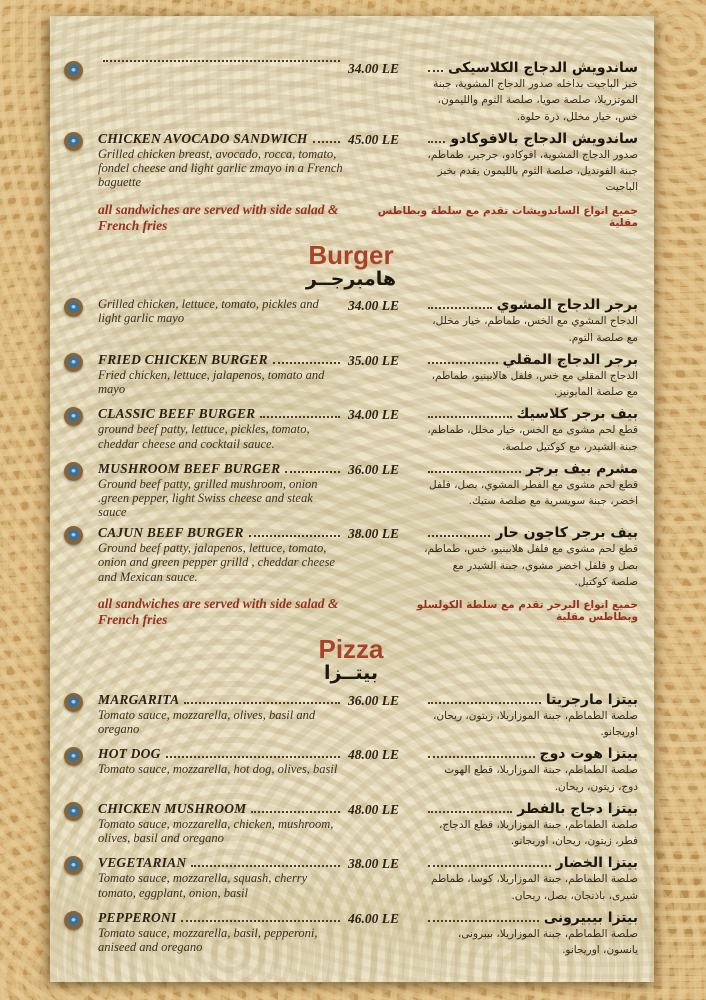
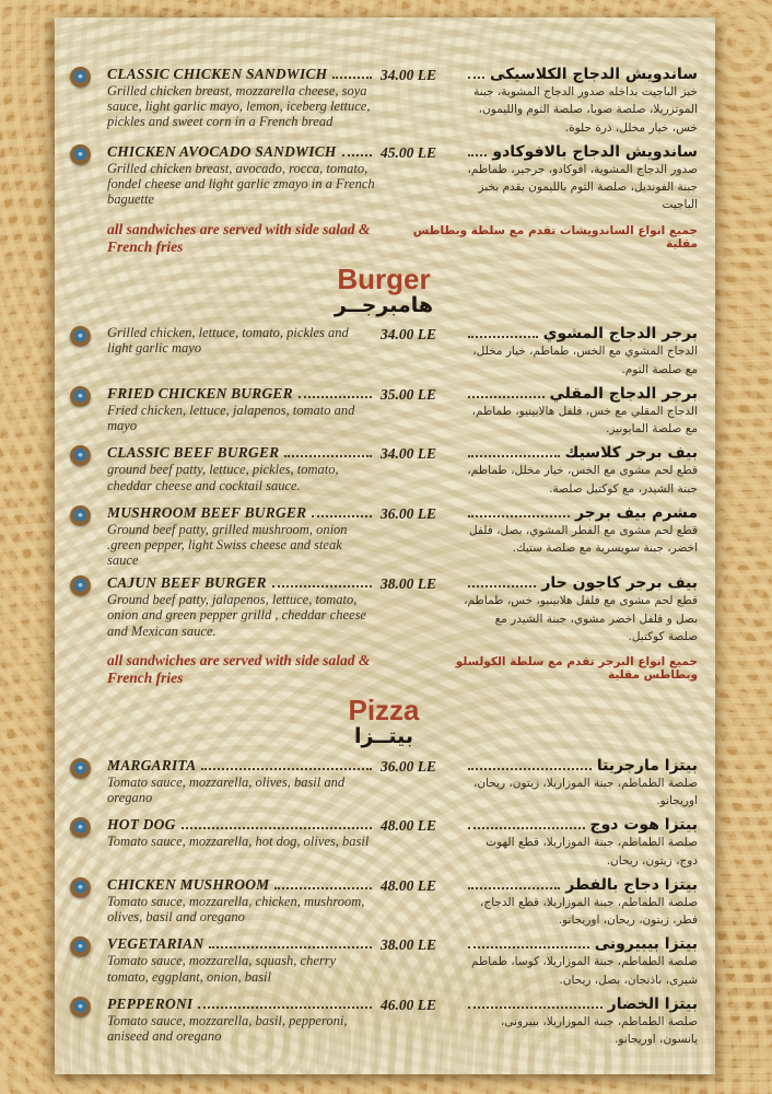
+ CLASSIC CHICKEN SANDWICH
+ Grilled chicken breast, mozzarella cheese, soya sauce, light garlic mayo, lemon, iceberg lettuce, pickles and sweet corn in a French bread
  34.00 LE
  ساندويش الدجاج الكلاسيكى
  خبز الباجيت بداخله صدور الدجاج المشوية، جبنة الموتزريلا، صلصة صويا، صلصة الثوم والليمون، خس، خيار مخلل، ذرة حلوة.
  CHICKEN AVOCADO SANDWICH
  Grilled chicken breast, avocado, rocca, tomato, fondel cheese and light garlic zmayo in a French baguette
  45.00 LE
  ساندويش الدجاج بالافوكادو
  صدور الدجاج المشوية، افوكادو، جرجير، طماطم، جبنة الفونديل، صلصة الثوم بالليمون يقدم بخبز الباجيت
  all sandwiches are served with side salad & French fries
  جميع انواع الساندويشات تقدم مع سلطة وبطاطس مقلية
  Burger
  هامبرجــر
  Grilled chicken, lettuce, tomato, pickles and light garlic mayo
  34.00 LE
  برجر الدجاج المشوي
  الدجاج المشوي مع الخس، طماطم، خيار مخلل، مع صلصة الثوم.
  FRIED CHICKEN BURGER
  Fried chicken, lettuce, jalapenos, tomato and mayo
  35.00 LE
  برجر الدجاج المقلي
  الدجاج المقلي مع خس، فلفل هالابينيو، طماطم، مع صلصة المايونيز.
  CLASSIC BEEF BURGER
  ground beef patty, lettuce, pickles, tomato, cheddar cheese and cocktail sauce.
  34.00 LE
  بيف برجر كلاسيك
  قطع لحم مشوى مع الخس، خيار مخلل، طماطم، جبنة الشيدر، مع كوكتيل صلصة.
  MUSHROOM BEEF BURGER
  Ground beef patty, grilled mushroom, onion .green pepper, light Swiss cheese and steak sauce
  36.00 LE
  مشرم بيف برجر
  قطع لحم مشوى مع الفطر المشوي، بصل، فلفل اخضر، جبنة سويسرية مع صلصة ستيك.
  CAJUN BEEF BURGER
  Ground beef patty, jalapenos, lettuce, tomato, onion and green pepper grilld , cheddar cheese and Mexican sauce.
  38.00 LE
  بيف برجر كاجون حار
  قطع لحم مشوى مع فلفل هلابينيو، خس، طماطم، بصل و فلفل اخضر مشوي، جبنة الشيدر مع صلصة كوكتيل.
  all sandwiches are served with side salad & French fries
  جميع انواع البرجر تقدم مع سلطة الكولسلو وبطاطس مقلية
  Pizza
  بيتــزا
  MARGARITA
  Tomato sauce, mozzarella, olives, basil and oregano
  36.00 LE
  بيتزا مارجريتا
  صلصة الطماطم، جبنة الموزاريلا، زيتون، ريحان، اوريجانو.
  HOT DOG
  Tomato sauce, mozzarella, hot dog, olives, basil
  48.00 LE
  بيتزا هوت دوج
  صلصة الطماطم، جبنة الموزاريلا، قطع الهوت دوج، زيتون، ريحان.
  CHICKEN MUSHROOM
  Tomato sauce, mozzarella, chicken, mushroom, olives, basil and oregano
  48.00 LE
  بيتزا دجاج بالفطر
  صلصة الطماطم، جبنة الموزاريلا، قطع الدجاج، فطر، زيتون، ريحان، اوريجانو.
  VEGETARIAN
  Tomato sauce, mozzarella, squash, cherry tomato, eggplant, onion, basil
  38.00 LE
- بيتزا الخضار
+ بيتزا بيبيرونى
  صلصة الطماطم، جبنة الموزاريلا، كوسا، طماطم شيرى، باذنجان، بصل، ريحان.
  PEPPERONI
  Tomato sauce, mozzarella, basil, pepperoni, aniseed and oregano
  46.00 LE
- بيتزا بيبيرونى
+ بيتزا الخضار
  صلصة الطماطم، جبنة الموزاريلا، بيبرونى، يانسون، اوريجانو.
